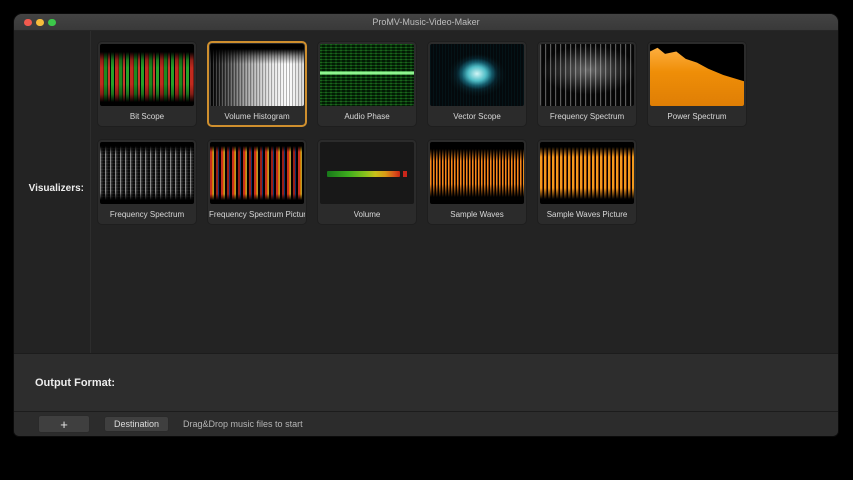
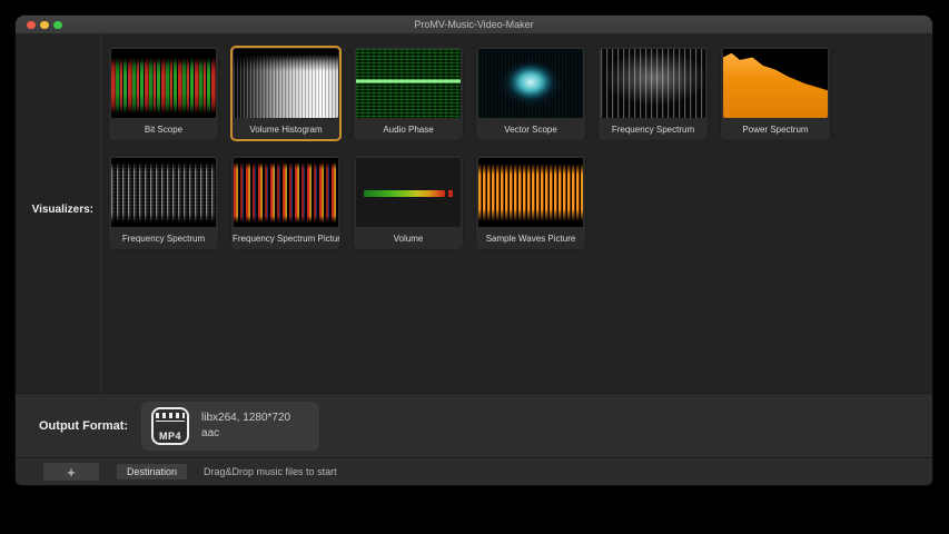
  ProMV-Music-Video-Maker
  Visualizers:
  Bit Scope
  Volume Histogram
  Audio Phase
  Vector Scope
  Frequency Spectrum
  Power Spectrum
  Frequency Spectrum
  Frequency Spectrum Pictur
  Volume
- Sample Waves
  Sample Waves Picture
  Output Format:
+ MP4
+ libx264, 1280*720
+ aac
  +
  Destination
  Drag&Drop music files to start
